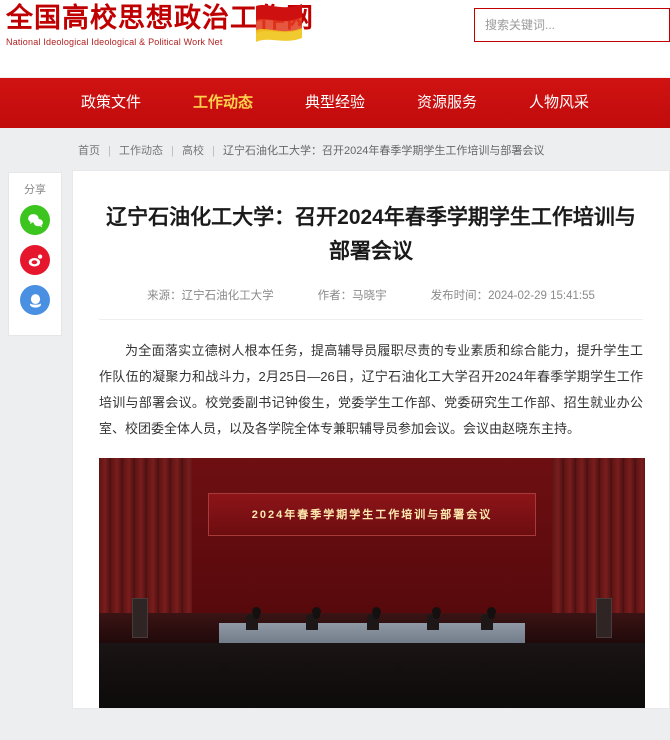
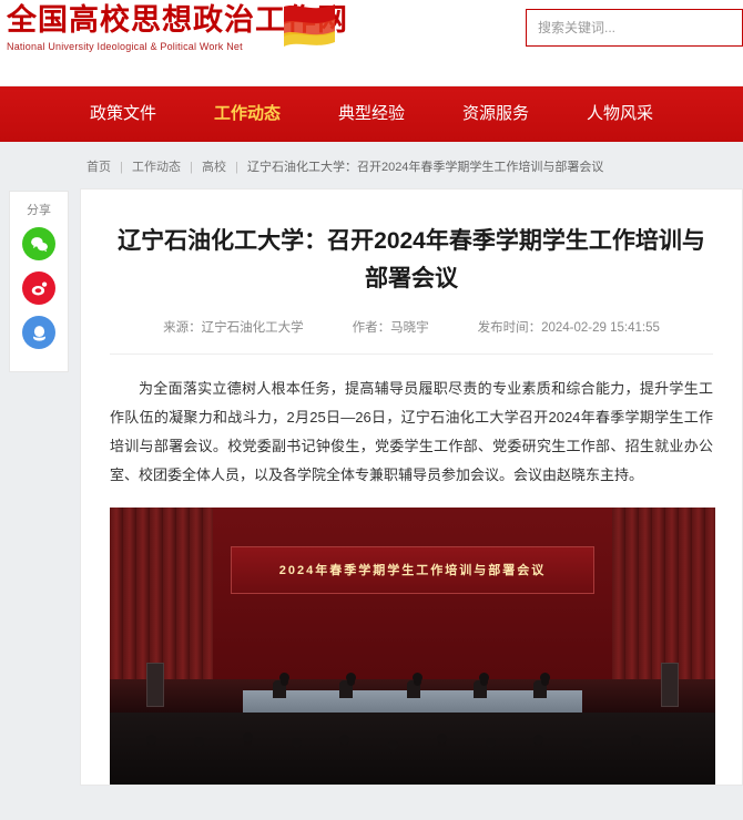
  全国高校思想政治工
- National Ideological Ideological & Political Work Net
+ National University Ideological & Political Work Net
  搜索关键词...
  政策文件
  工作动态
  典型经验
  资源服务
  人物风采
  首页 | 工作动态 | 高校 | 辽宁石油化工大学：召开2024年春季学期学生工作培训与部署会议
  分享
  辽宁石油化工大学：召开2024年春季学期学生工作培训与部署会议
  来源：辽宁石油化工大学
  作者：马晓宇
  发布时间：2024-02-29 15:41:55
  为全面落实立德树人根本任务，提高辅导员履职尽责的专业素质和综合能力，提升学生工作队伍的凝聚力和战斗力，2月25日—26日，辽宁石油化工大学召开2024年春季学期学生工作培训与部署会议。校党委副书记钟俊生，党委学生工作部、党委研究生工作部、招生就业办公室、校团委全体人员，以及各学院全体专兼职辅导员参加会议。会议由赵晓东主持。
  2024年春季学期学生工作培训与部署会议
